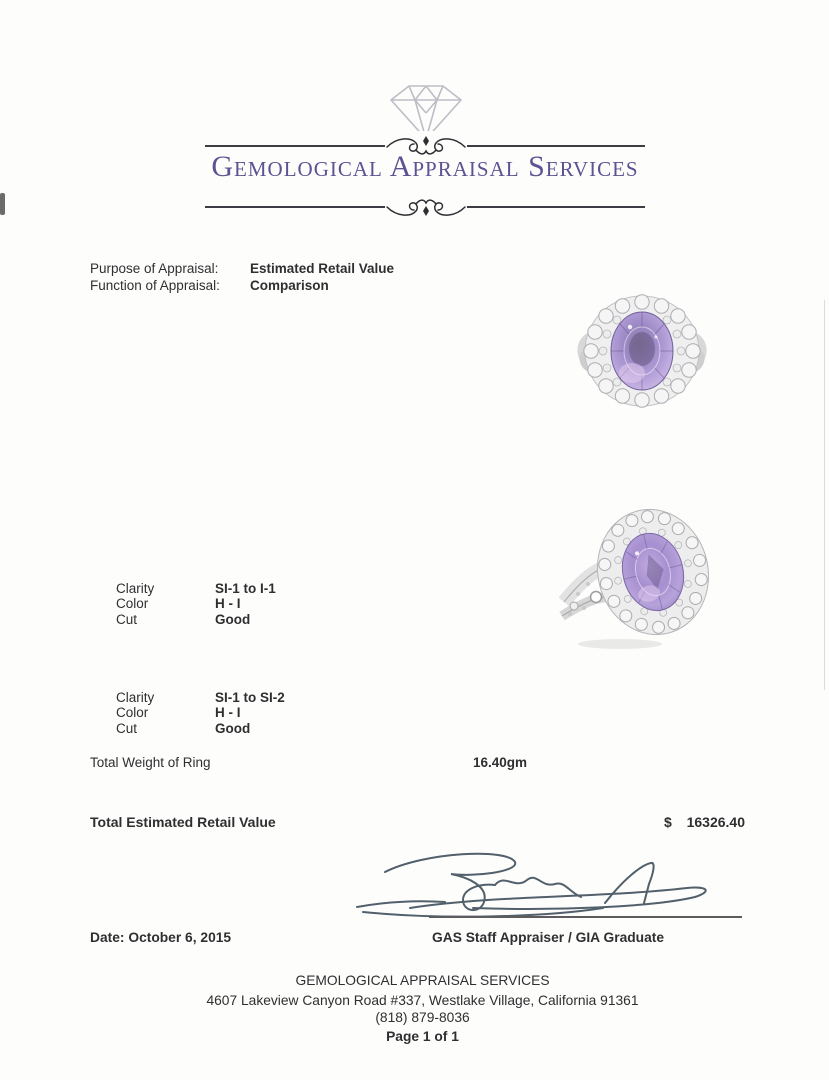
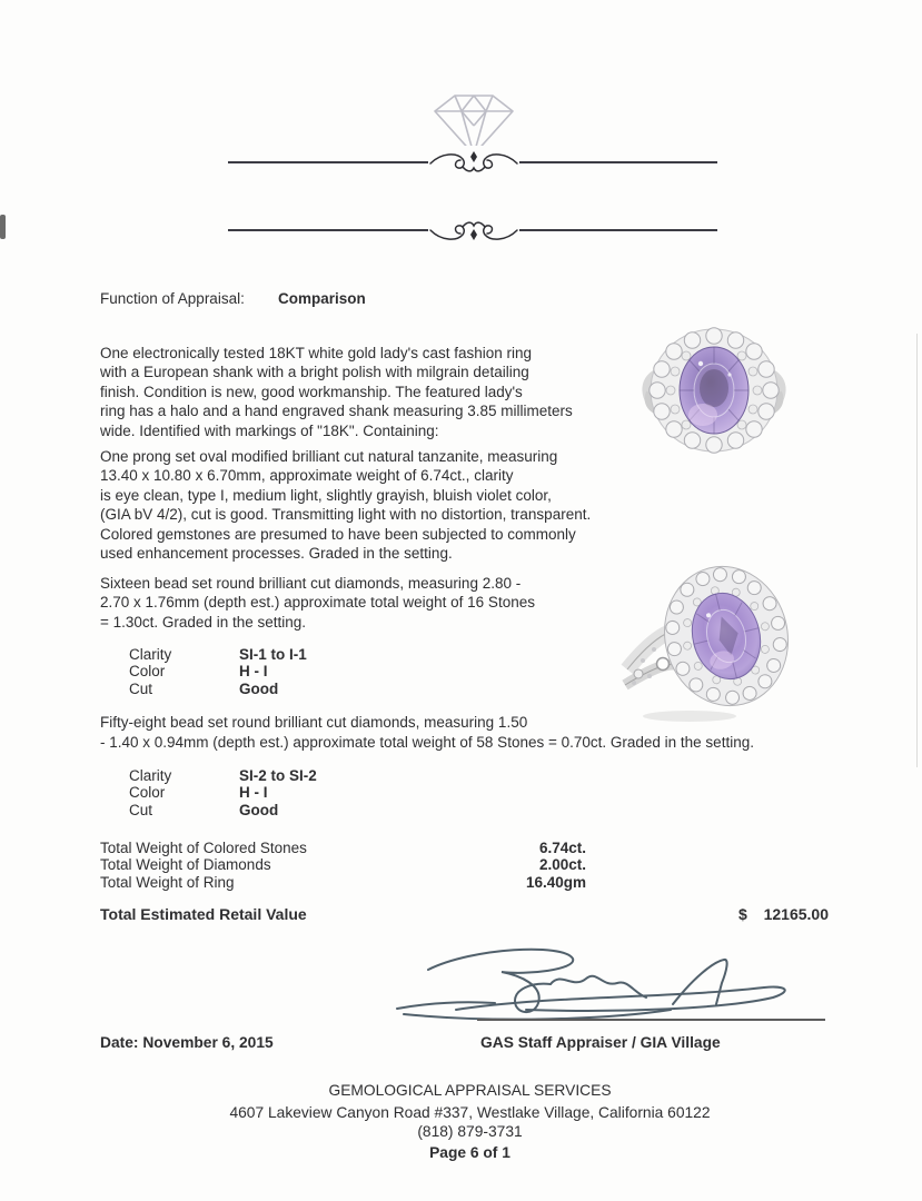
- Gemological Appraisal Services
- Purpose of Appraisal:
- Estimated Retail Value
  Function of Appraisal:
  Comparison
+ One electronically tested 18KT white gold lady's cast fashion ring
+ with a European shank with a bright polish with milgrain detailing
+ finish. Condition is new, good workmanship. The featured lady's
+ ring has a halo and a hand engraved shank measuring 3.85 millimeters
+ wide. Identified with markings of "18K". Containing:
+ One prong set oval modified brilliant cut natural tanzanite, measuring
+ 13.40 x 10.80 x 6.70mm, approximate weight of 6.74ct., clarity
+ is eye clean, type I, medium light, slightly grayish, bluish violet color,
+ (GIA bV 4/2), cut is good. Transmitting light with no distortion, transparent.
+ Colored gemstones are presumed to have been subjected to commonly
+ used enhancement processes. Graded in the setting.
+ Sixteen bead set round brilliant cut diamonds, measuring 2.80 -
+ 2.70 x 1.76mm (depth est.) approximate total weight of 16 Stones
+ = 1.30ct. Graded in the setting.
  Clarity
  SI-1 to I-1
  Color
  H - I
  Cut
  Good
+ Fifty-eight bead set round brilliant cut diamonds, measuring 1.50
+ - 1.40 x 0.94mm (depth est.) approximate total weight of 58 Stones = 0.70ct. Graded in the setting.
  Clarity
- SI-1 to SI-2
+ SI-2 to SI-2
  Color
  H - I
  Cut
  Good
+ Total Weight of Colored Stones
+ 6.74ct.
+ Total Weight of Diamonds
+ 2.00ct.
  Total Weight of Ring
  16.40gm
  Total Estimated Retail Value
  $
- 16326.40
+ 12165.00
- Date: October 6, 2015
+ Date: November 6, 2015
- GAS Staff Appraiser / GIA Graduate
+ GAS Staff Appraiser / GIA Village
  GEMOLOGICAL APPRAISAL SERVICES
- 4607 Lakeview Canyon Road #337, Westlake Village, California 91361
+ 4607 Lakeview Canyon Road #337, Westlake Village, California 60122
- (818) 879-8036
+ (818) 879-3731
- Page 1 of 1
+ Page 6 of 1
